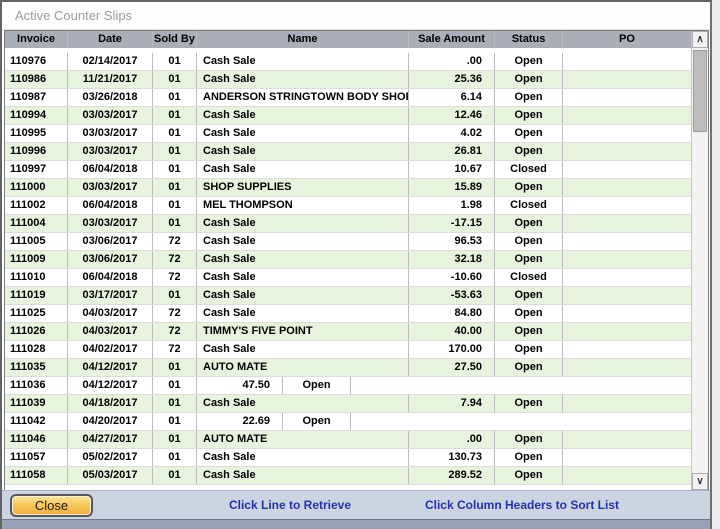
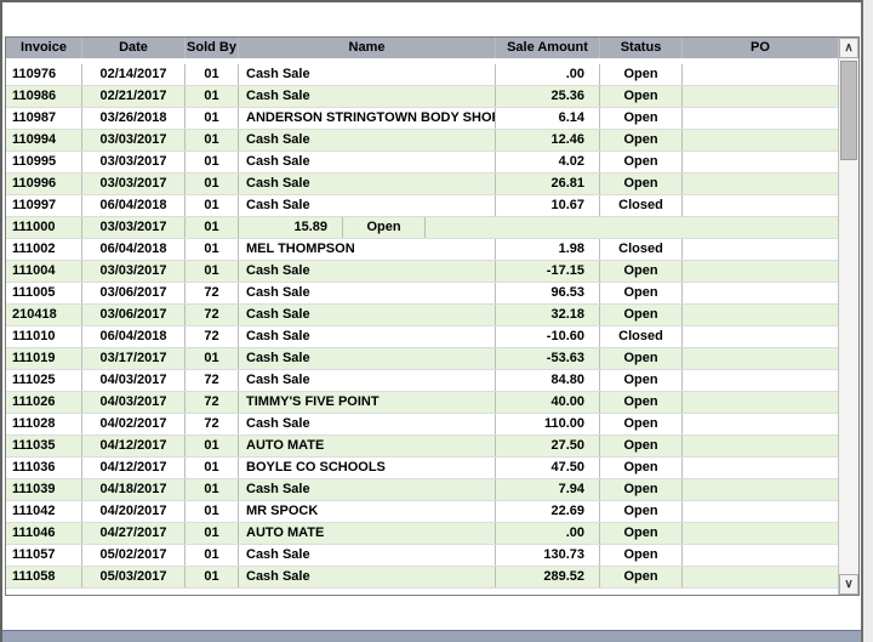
- Active Counter Slips
  Invoice
  Date
  Sold By
  Name
  Sale Amount
  Status
  PO
  110976
  02/14/2017
  01
  Cash Sale
  .00
  Open
  110986
- 11/21/2017
+ 02/21/2017
  01
  Cash Sale
  25.36
  Open
  110987
  03/26/2018
  01
  ANDERSON STRINGTOWN BODY SHO
  6.14
  Open
  110994
  03/03/2017
  01
  Cash Sale
  12.46
  Open
  110995
  03/03/2017
  01
  Cash Sale
  4.02
  Open
  110996
  03/03/2017
  01
  Cash Sale
  26.81
  Open
  110997
  06/04/2018
  01
  Cash Sale
  10.67
  Closed
  111000
  03/03/2017
  01
- SHOP SUPPLIES
  15.89
  Open
  111002
  06/04/2018
  01
  MEL THOMPSON
  1.98
  Closed
  111004
  03/03/2017
  01
  Cash Sale
  -17.15
  Open
  111005
  03/06/2017
  72
  Cash Sale
  96.53
  Open
- 111009
+ 210418
  03/06/2017
  72
  Cash Sale
  32.18
  Open
  111010
  06/04/2018
  72
  Cash Sale
  -10.60
  Closed
  111019
  03/17/2017
  01
  Cash Sale
  -53.63
  Open
  111025
  04/03/2017
  72
  Cash Sale
  84.80
  Open
  111026
  04/03/2017
  72
  TIMMY'S FIVE POINT
  40.00
  Open
  111028
  04/02/2017
  72
  Cash Sale
- 170.00
+ 110.00
  Open
  111035
  04/12/2017
  01
  AUTO MATE
  27.50
  Open
  111036
  04/12/2017
  01
+ BOYLE CO SCHOOLS
  47.50
  Open
  111039
  04/18/2017
  01
  Cash Sale
  7.94
  Open
  111042
  04/20/2017
  01
+ MR SPOCK
  22.69
  Open
  111046
  04/27/2017
  01
  AUTO MATE
  .00
  Open
  111057
  05/02/2017
  01
  Cash Sale
  130.73
  Open
  111058
  05/03/2017
  01
  Cash Sale
  289.52
  Open
  ∧
  ∨
- Close
- Click Line to Retrieve
- Click Column Headers to Sort List
